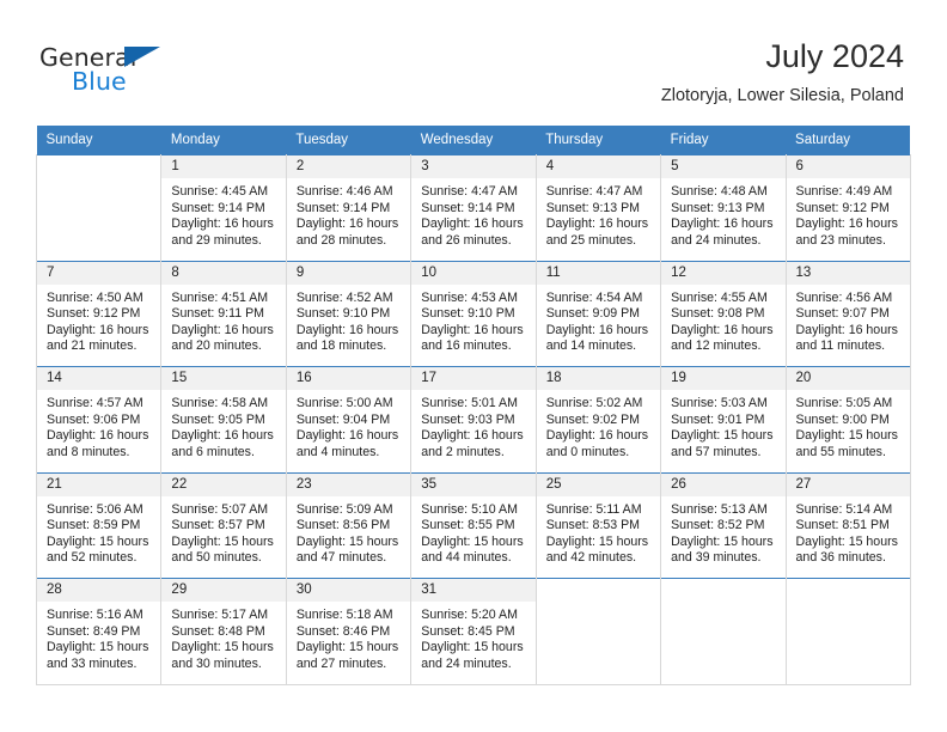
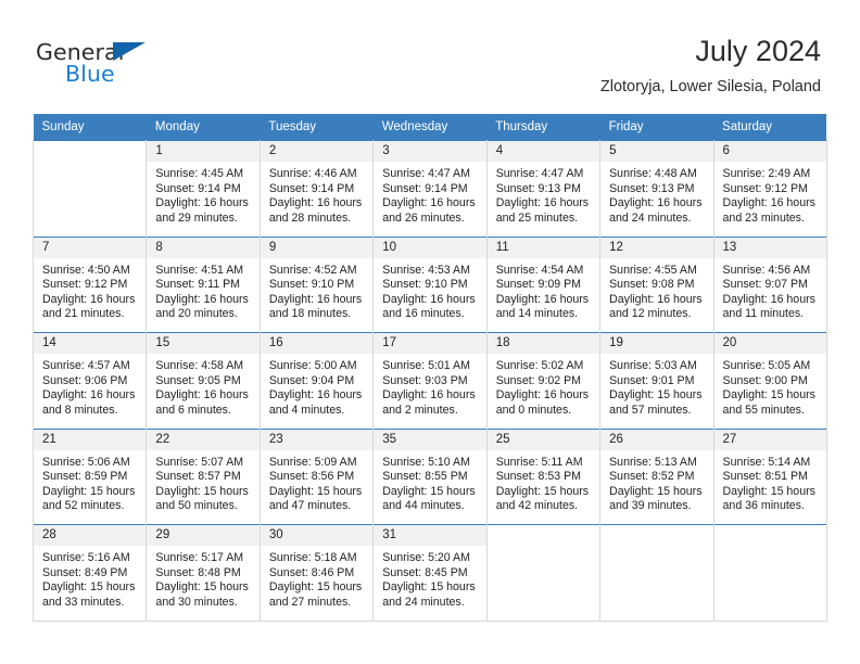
  General
  Blue
  July 2024
  Zlotoryja, Lower Silesia, Poland
  Sunday	Monday	Tuesday	Wednesday	Thursday	Friday	Saturday
- 	1 Sunrise: 4:45 AM Sunset: 9:14 PM Daylight: 16 hours and 29 minutes.	2 Sunrise: 4:46 AM Sunset: 9:14 PM Daylight: 16 hours and 28 minutes.	3 Sunrise: 4:47 AM Sunset: 9:14 PM Daylight: 16 hours and 26 minutes.	4 Sunrise: 4:47 AM Sunset: 9:13 PM Daylight: 16 hours and 25 minutes.	5 Sunrise: 4:48 AM Sunset: 9:13 PM Daylight: 16 hours and 24 minutes.	6 Sunrise: 4:49 AM Sunset: 9:12 PM Daylight: 16 hours and 23 minutes.
+ 	1 Sunrise: 4:45 AM Sunset: 9:14 PM Daylight: 16 hours and 29 minutes.	2 Sunrise: 4:46 AM Sunset: 9:14 PM Daylight: 16 hours and 28 minutes.	3 Sunrise: 4:47 AM Sunset: 9:14 PM Daylight: 16 hours and 26 minutes.	4 Sunrise: 4:47 AM Sunset: 9:13 PM Daylight: 16 hours and 25 minutes.	5 Sunrise: 4:48 AM Sunset: 9:13 PM Daylight: 16 hours and 24 minutes.	6 Sunrise: 2:49 AM Sunset: 9:12 PM Daylight: 16 hours and 23 minutes.
  7 Sunrise: 4:50 AM Sunset: 9:12 PM Daylight: 16 hours and 21 minutes.	8 Sunrise: 4:51 AM Sunset: 9:11 PM Daylight: 16 hours and 20 minutes.	9 Sunrise: 4:52 AM Sunset: 9:10 PM Daylight: 16 hours and 18 minutes.	10 Sunrise: 4:53 AM Sunset: 9:10 PM Daylight: 16 hours and 16 minutes.	11 Sunrise: 4:54 AM Sunset: 9:09 PM Daylight: 16 hours and 14 minutes.	12 Sunrise: 4:55 AM Sunset: 9:08 PM Daylight: 16 hours and 12 minutes.	13 Sunrise: 4:56 AM Sunset: 9:07 PM Daylight: 16 hours and 11 minutes.
  14 Sunrise: 4:57 AM Sunset: 9:06 PM Daylight: 16 hours and 8 minutes.	15 Sunrise: 4:58 AM Sunset: 9:05 PM Daylight: 16 hours and 6 minutes.	16 Sunrise: 5:00 AM Sunset: 9:04 PM Daylight: 16 hours and 4 minutes.	17 Sunrise: 5:01 AM Sunset: 9:03 PM Daylight: 16 hours and 2 minutes.	18 Sunrise: 5:02 AM Sunset: 9:02 PM Daylight: 16 hours and 0 minutes.	19 Sunrise: 5:03 AM Sunset: 9:01 PM Daylight: 15 hours and 57 minutes.	20 Sunrise: 5:05 AM Sunset: 9:00 PM Daylight: 15 hours and 55 minutes.
  21 Sunrise: 5:06 AM Sunset: 8:59 PM Daylight: 15 hours and 52 minutes.	22 Sunrise: 5:07 AM Sunset: 8:57 PM Daylight: 15 hours and 50 minutes.	23 Sunrise: 5:09 AM Sunset: 8:56 PM Daylight: 15 hours and 47 minutes.	35 Sunrise: 5:10 AM Sunset: 8:55 PM Daylight: 15 hours and 44 minutes.	25 Sunrise: 5:11 AM Sunset: 8:53 PM Daylight: 15 hours and 42 minutes.	26 Sunrise: 5:13 AM Sunset: 8:52 PM Daylight: 15 hours and 39 minutes.	27 Sunrise: 5:14 AM Sunset: 8:51 PM Daylight: 15 hours and 36 minutes.
  28 Sunrise: 5:16 AM Sunset: 8:49 PM Daylight: 15 hours and 33 minutes.	29 Sunrise: 5:17 AM Sunset: 8:48 PM Daylight: 15 hours and 30 minutes.	30 Sunrise: 5:18 AM Sunset: 8:46 PM Daylight: 15 hours and 27 minutes.	31 Sunrise: 5:20 AM Sunset: 8:45 PM Daylight: 15 hours and 24 minutes.
